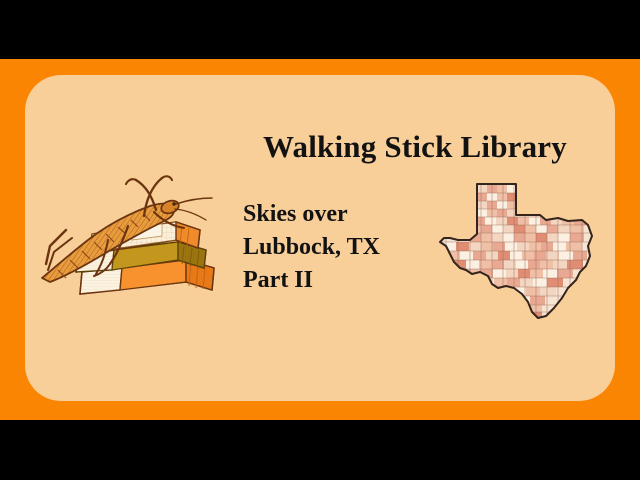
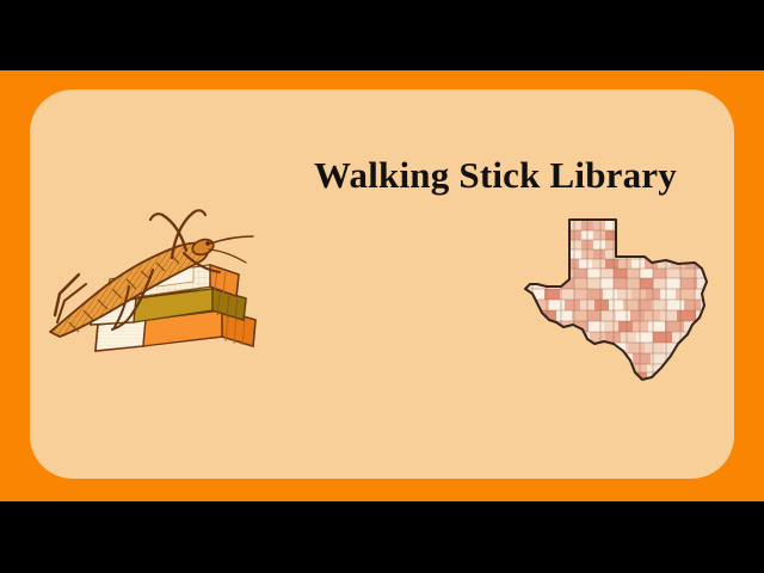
  Walking Stick Library
- Skies over
- Lubbock, TX
- Part II
